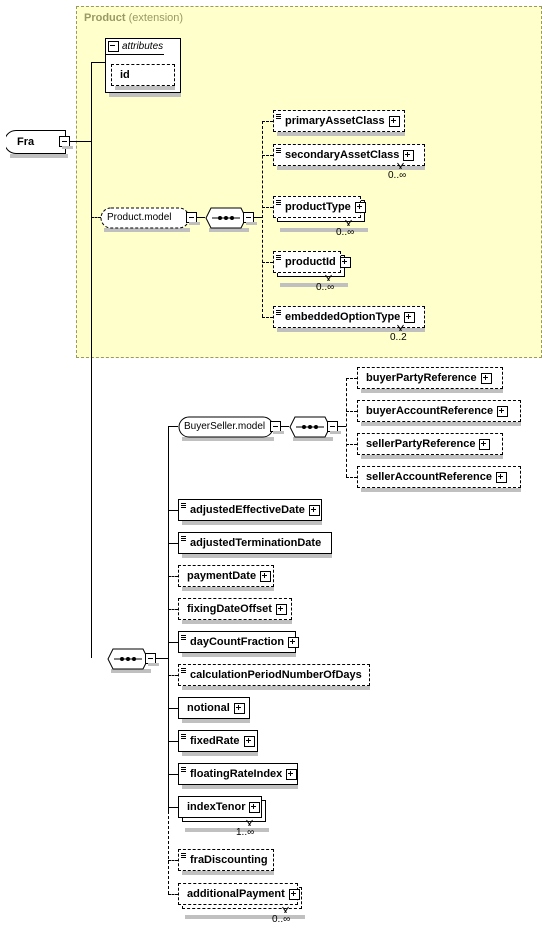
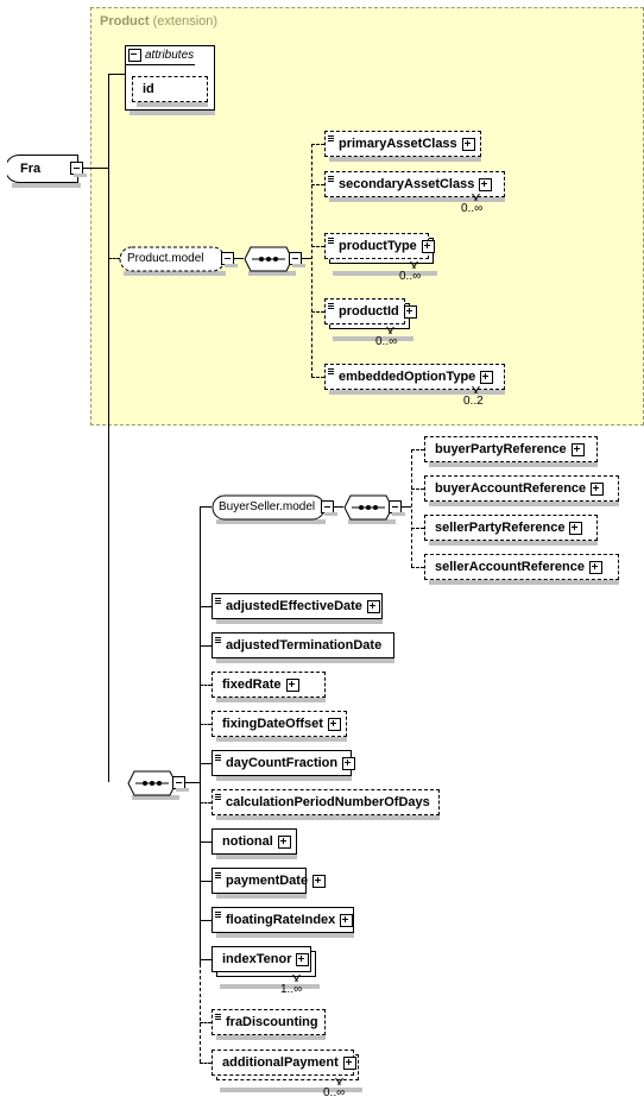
  Product (extension)
  Fra
  attributes
  id
  Product.model
  primaryAssetClass
  secondaryAssetClass
  0..∞
  productType
  0..∞
  productId
  0..∞
  embeddedOptionType
  0..2
  BuyerSeller.model
  buyerPartyReference
  buyerAccountReference
  sellerPartyReference
  sellerAccountReference
  adjustedEffectiveDate
  adjustedTerminationDate
- paymentDate
+ fixedRate
  fixingDateOffset
  dayCountFraction
  calculationPeriodNumberOfDays
  notional
- fixedRate
+ paymentDate
  floatingRateIndex
  indexTenor
  1..∞
  fraDiscounting
  additionalPayment
  0..∞
